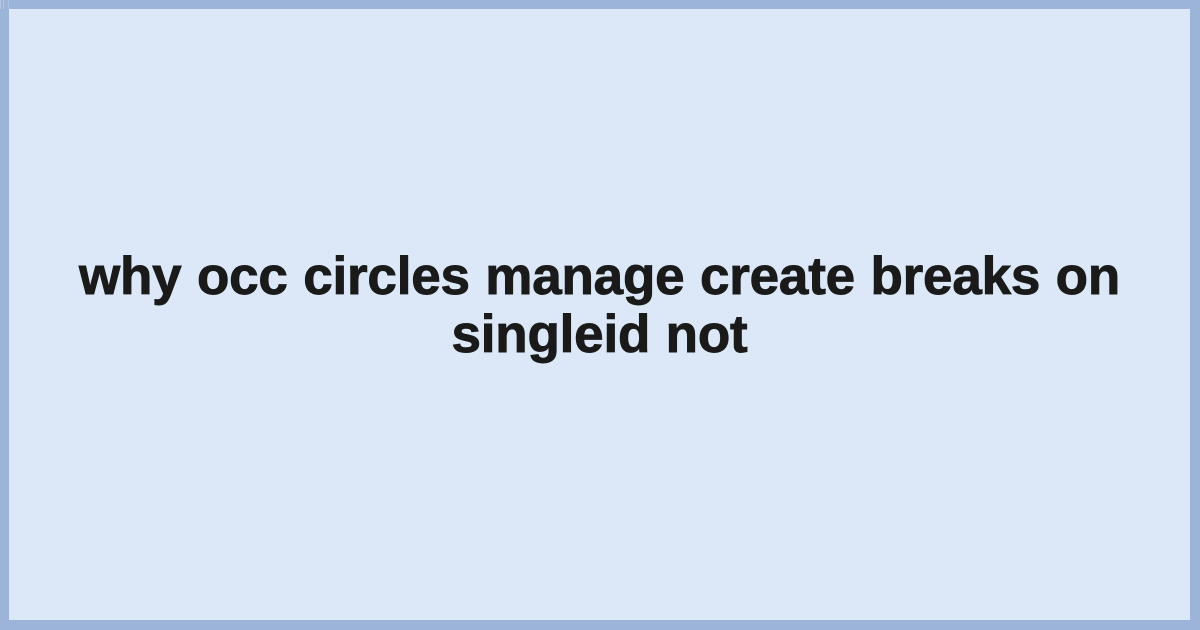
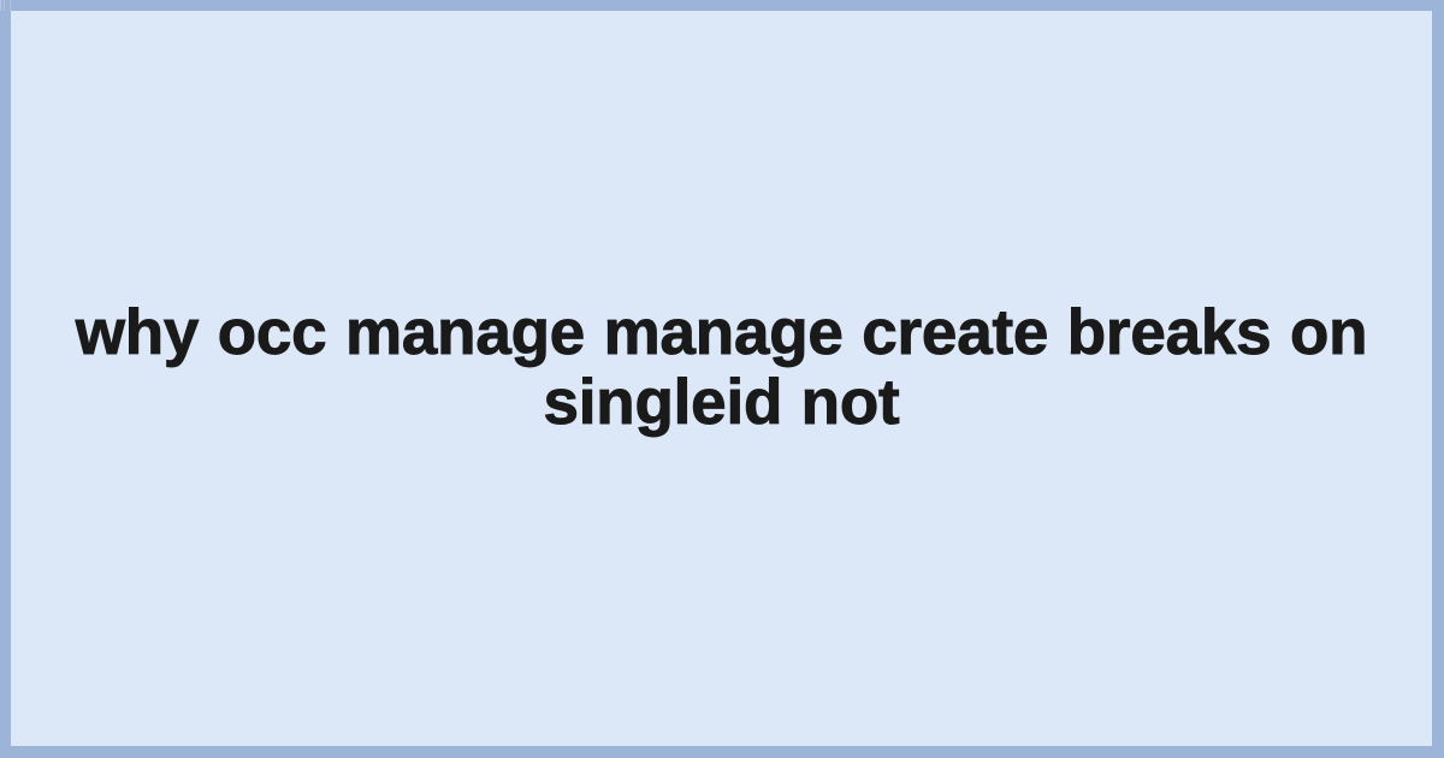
- why occ circles manage create breaks on singleid not
+ why occ manage manage create breaks on singleid not
